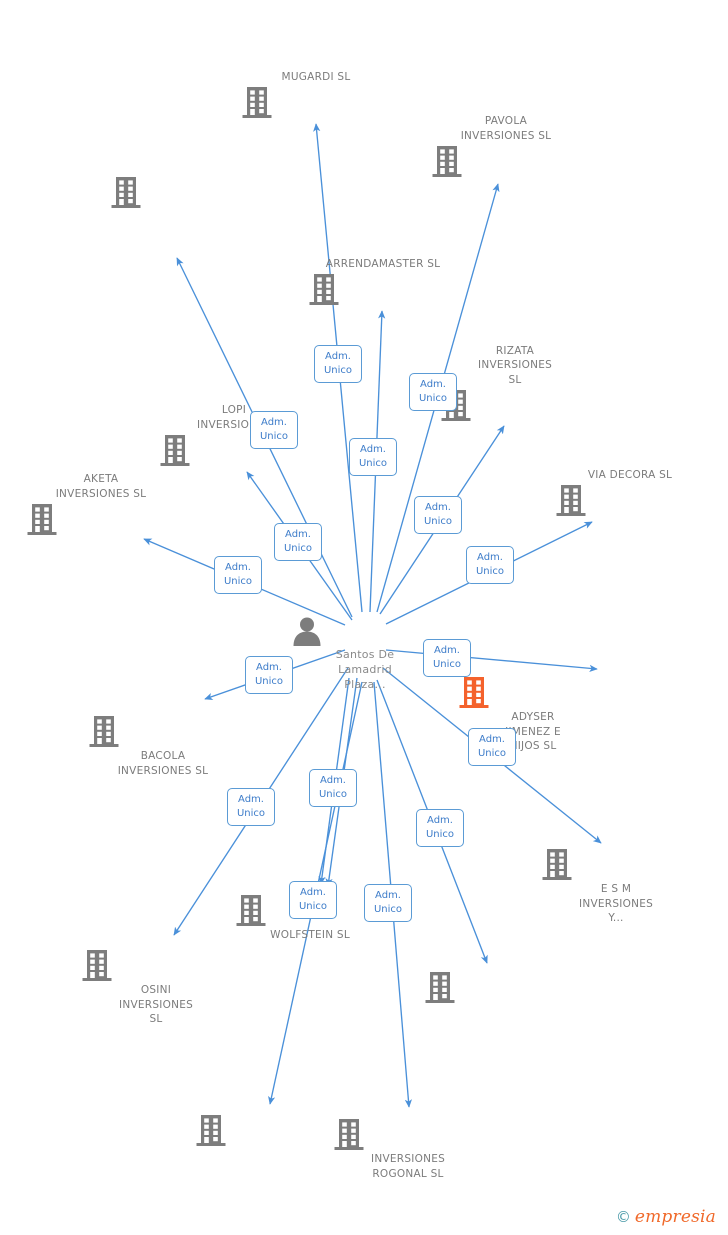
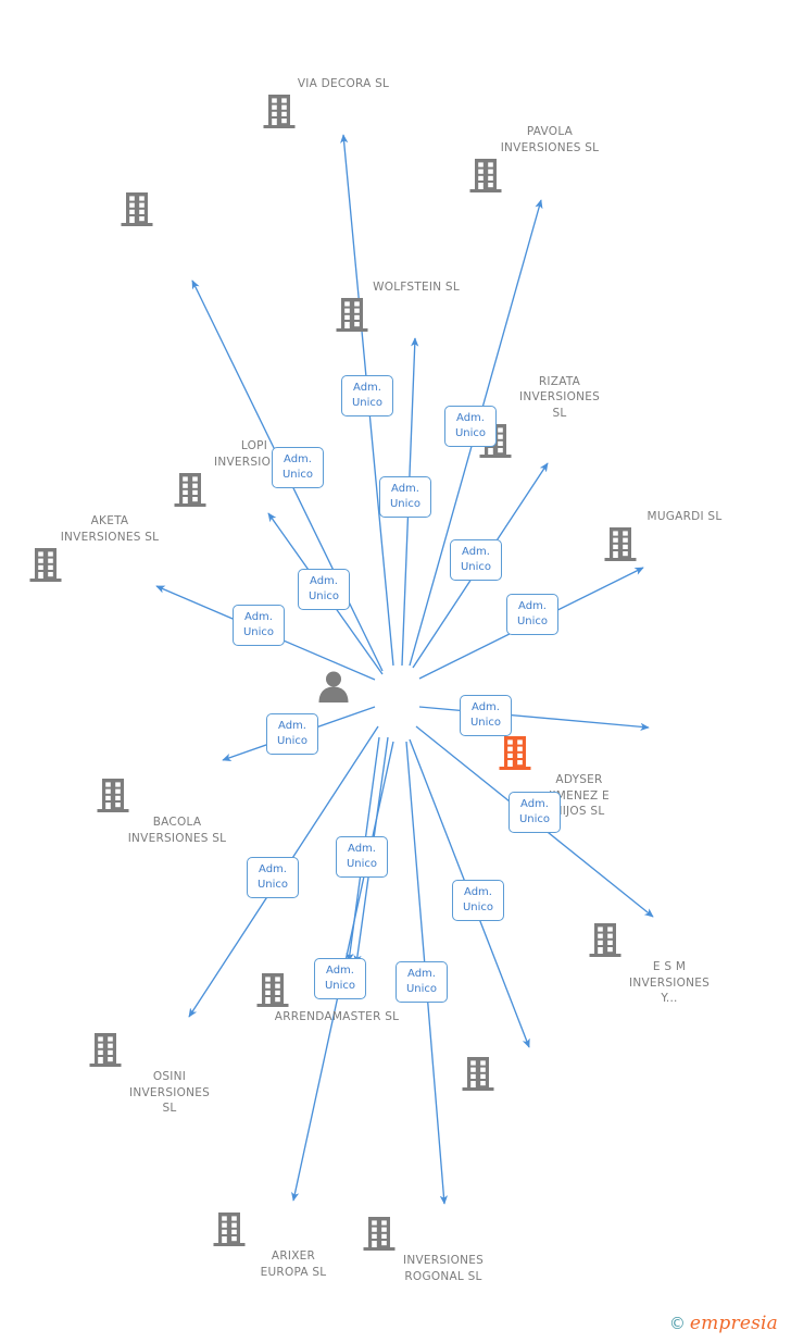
- MUGARDI SL
+ VIA DECORA SL
  PAVOLA
  INVERSIONES SL
- ARRENDAMASTER SL
+ WOLFSTEIN SL
  RIZATA
  INVERSIONES
  SL
  LOPI
  INVERSIO
  AKETA
  INVERSIONES SL
- VIA DECORA SL
+ MUGARDI SL
  ADYSER
  MENEZ E
  IJOS SL
  BACOLA
  INVERSIONES SL
- WOLFSTEIN SL
+ ARRENDAMASTER SL
  E S M
  INVERSIONES
  Y...
  OSINI
  INVERSIONES
  SL
+ ARIXER
+ EUROPA SL
  INVERSIONES
  ROGONAL SL
  Adm.
  Unico
  Adm.
  Unico
  Adm.
  Unico
  Adm.
  Unico
  Adm.
  Unico
  Adm.
  Unico
  Adm.
  Unico
  Adm.
  Unico
  Adm.
  Unico
  Adm.
  Unico
  Adm.
  Unico
  Adm.
  Unico
  Adm.
  Unico
  Adm.
  Unico
  Adm.
  Unico
  Adm.
  Unico
- Santos De
- Lamadrid
- Plaza...
  ©
  empresia
